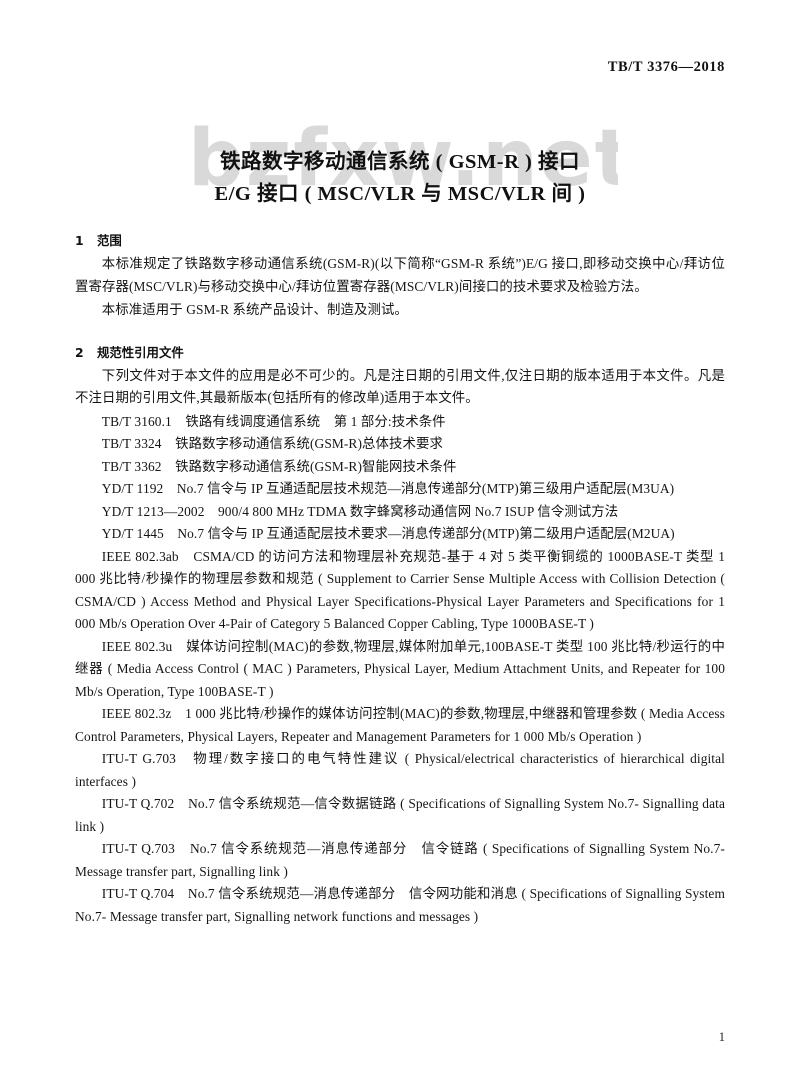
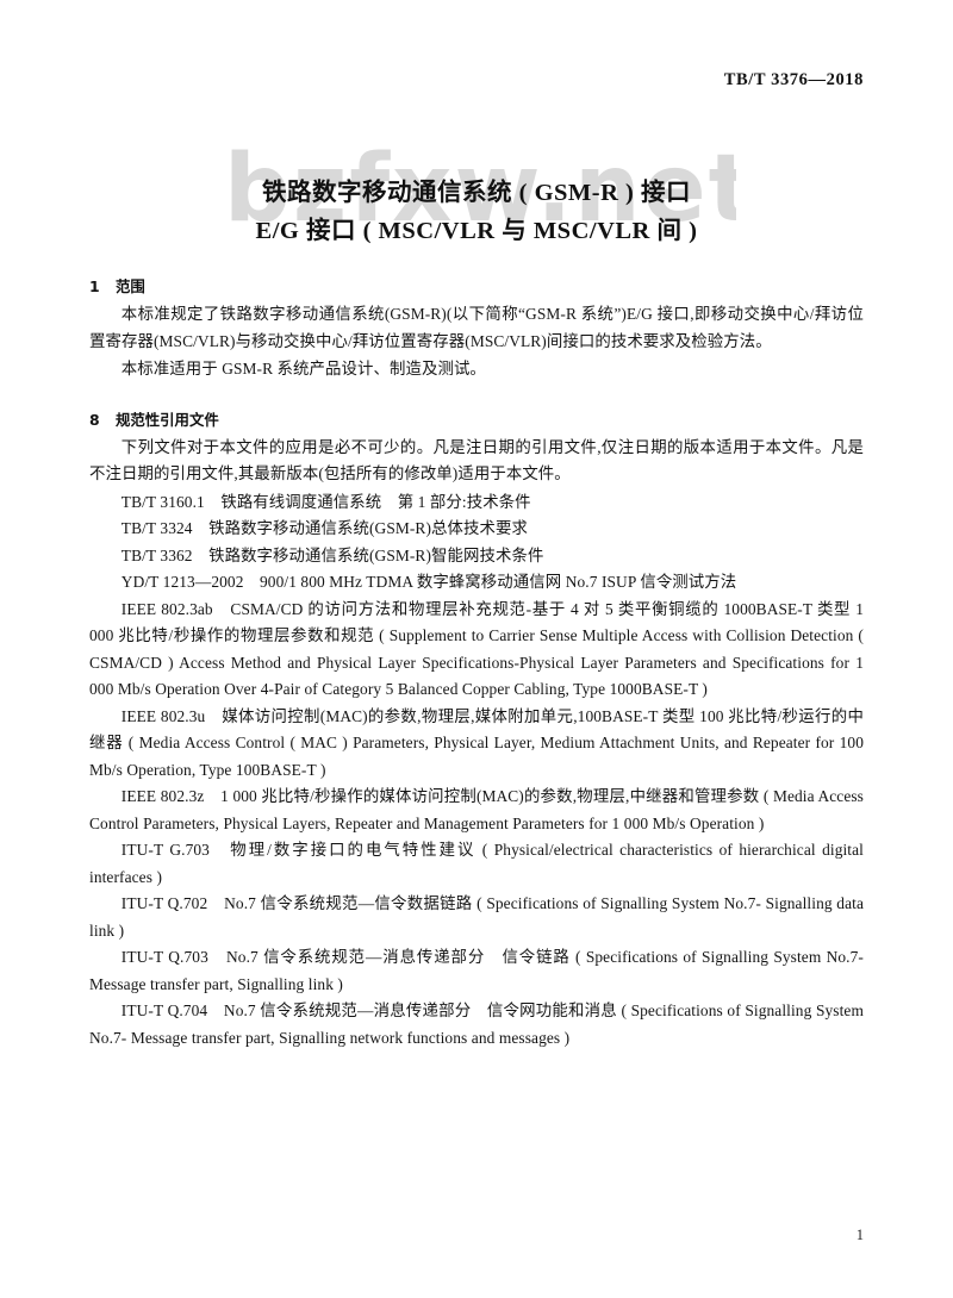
  TB/T 3376—2018
  bzfxw.net
  铁路数字移动通信系统 ( GSM-R ) 接口
  E/G 接口 ( MSC/VLR 与 MSC/VLR 间 )
  1 范围
  本标准规定了铁路数字移动通信系统(GSM-R)(以下简称“GSM-R 系统”)E/G 接口,即移动交换中心/拜访位置寄存器(MSC/VLR)与移动交换中心/拜访位置寄存器(MSC/VLR)间接口的技术要求及检验方法。
  本标准适用于 GSM-R 系统产品设计、制造及测试。
- 2 规范性引用文件
+ 8 规范性引用文件
  下列文件对于本文件的应用是必不可少的。凡是注日期的引用文件,仅注日期的版本适用于本文件。凡是不注日期的引用文件,其最新版本(包括所有的修改单)适用于本文件。
  TB/T 3160.1 铁路有线调度通信系统 第 1 部分:技术条件
  TB/T 3324 铁路数字移动通信系统(GSM-R)总体技术要求
  TB/T 3362 铁路数字移动通信系统(GSM-R)智能网技术条件
- YD/T 1192 No.7 信令与 IP 互通适配层技术规范—消息传递部分(MTP)第三级用户适配层(M3UA)
- YD/T 1213—2002 900/4 800 MHz TDMA 数字蜂窝移动通信网 No.7 ISUP 信令测试方法
+ YD/T 1213—2002 900/1 800 MHz TDMA 数字蜂窝移动通信网 No.7 ISUP 信令测试方法
- YD/T 1445 No.7 信令与 IP 互通适配层技术要求—消息传递部分(MTP)第二级用户适配层(M2UA)
  IEEE 802.3ab CSMA/CD 的访问方法和物理层补充规范-基于 4 对 5 类平衡铜缆的 1000BASE-T 类型 1 000 兆比特/秒操作的物理层参数和规范 ( Supplement to Carrier Sense Multiple Access with Collision Detection ( CSMA/CD ) Access Method and Physical Layer Specifications-Physical Layer Parameters and Specifications for 1 000 Mb/s Operation Over 4-Pair of Category 5 Balanced Copper Cabling, Type 1000BASE-T )
  IEEE 802.3u 媒体访问控制(MAC)的参数,物理层,媒体附加单元,100BASE-T 类型 100 兆比特/秒运行的中继器 ( Media Access Control ( MAC ) Parameters, Physical Layer, Medium Attachment Units, and Repeater for 100 Mb/s Operation, Type 100BASE-T )
  IEEE 802.3z 1 000 兆比特/秒操作的媒体访问控制(MAC)的参数,物理层,中继器和管理参数 ( Media Access Control Parameters, Physical Layers, Repeater and Management Parameters for 1 000 Mb/s Operation )
  ITU-T G.703 物理/数字接口的电气特性建议 ( Physical/electrical characteristics of hierarchical digital interfaces )
  ITU-T Q.702 No.7 信令系统规范—信令数据链路 ( Specifications of Signalling System No.7- Signalling data link )
  ITU-T Q.703 No.7 信令系统规范—消息传递部分 信令链路 ( Specifications of Signalling System No.7- Message transfer part, Signalling link )
  ITU-T Q.704 No.7 信令系统规范—消息传递部分 信令网功能和消息 ( Specifications of Signalling System No.7- Message transfer part, Signalling network functions and messages )
  1
